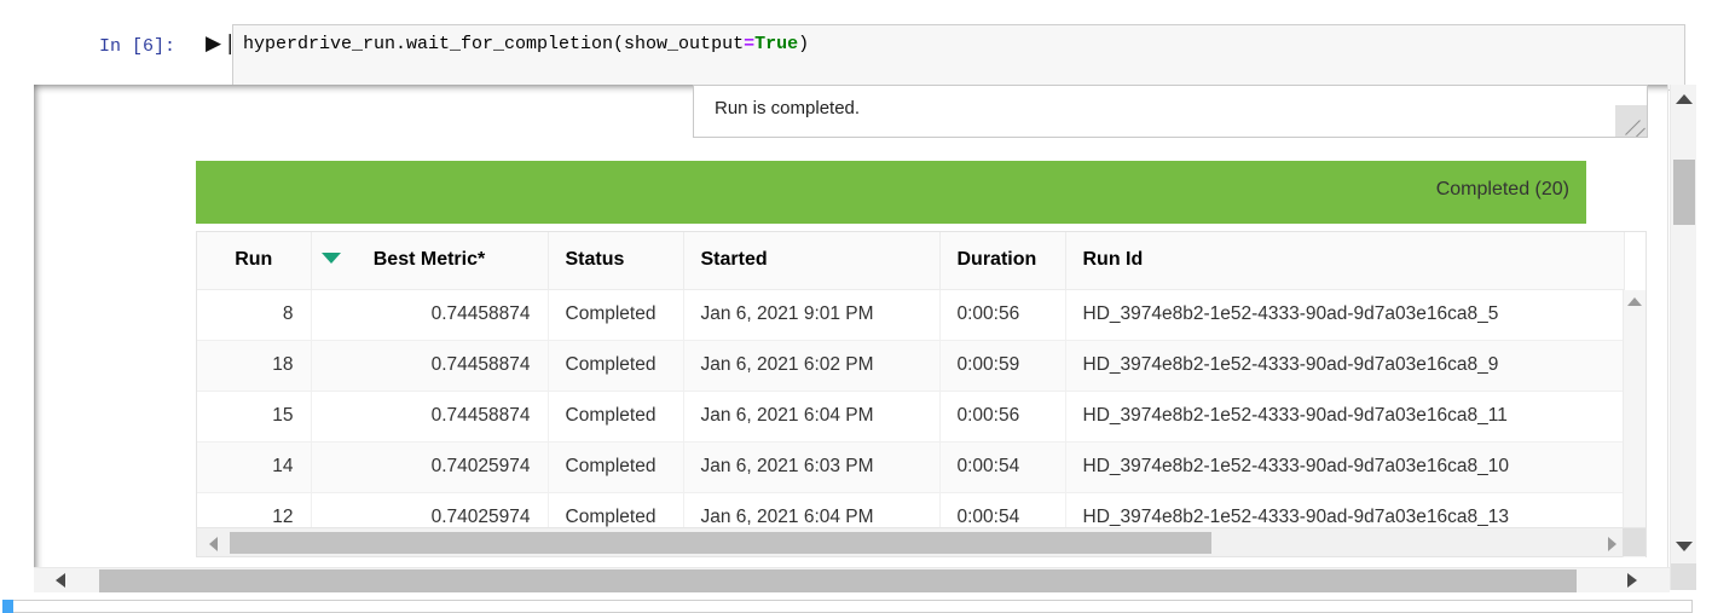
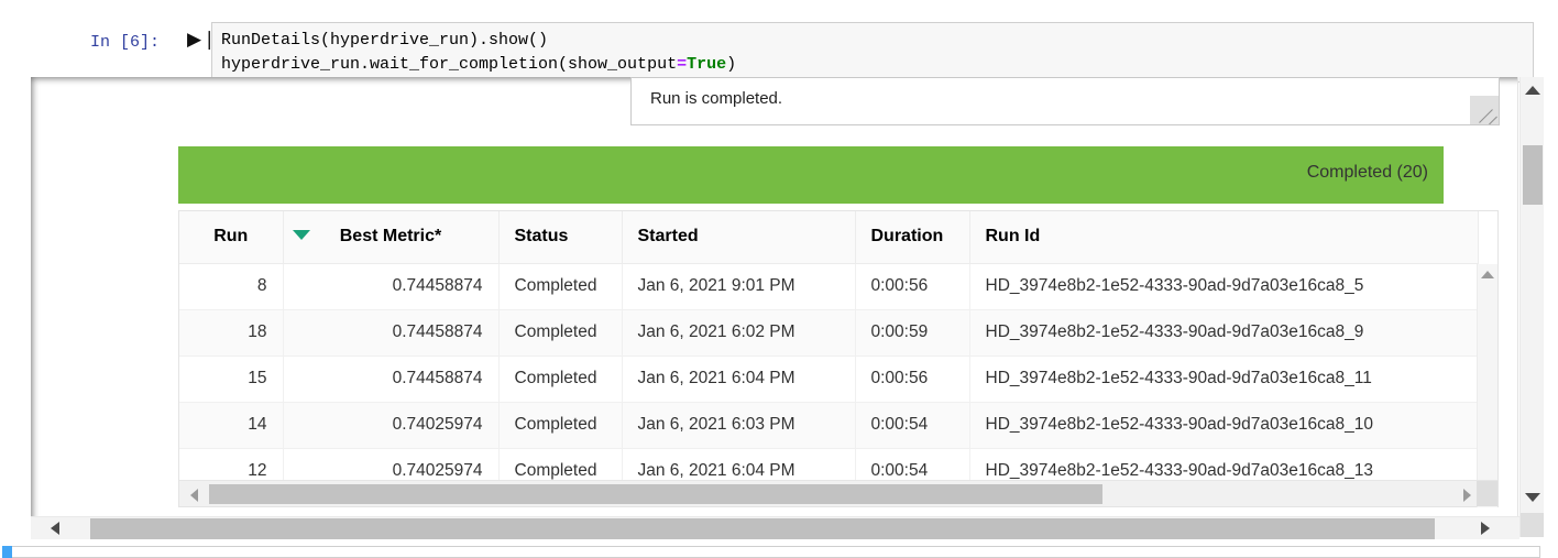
  In [6]:
  ▶❘
+ RunDetails(hyperdrive_run).show()
  hyperdrive_run.wait_for_completion(show_output=True)
  Run is completed.
  Completed (20)
  Run	Best Metric*	Status	Started	Duration	Run Id
  8	0.74458874	Completed	Jan 6, 2021 9:01 PM	0:00:56	HD_3974e8b2-1e52-4333-90ad-9d7a03e16ca8_5
  18	0.74458874	Completed	Jan 6, 2021 6:02 PM	0:00:59	HD_3974e8b2-1e52-4333-90ad-9d7a03e16ca8_9
  15	0.74458874	Completed	Jan 6, 2021 6:04 PM	0:00:56	HD_3974e8b2-1e52-4333-90ad-9d7a03e16ca8_11
  14	0.74025974	Completed	Jan 6, 2021 6:03 PM	0:00:54	HD_3974e8b2-1e52-4333-90ad-9d7a03e16ca8_10
  12	0.74025974	Completed	Jan 6, 2021 6:04 PM	0:00:54	HD_3974e8b2-1e52-4333-90ad-9d7a03e16ca8_13
